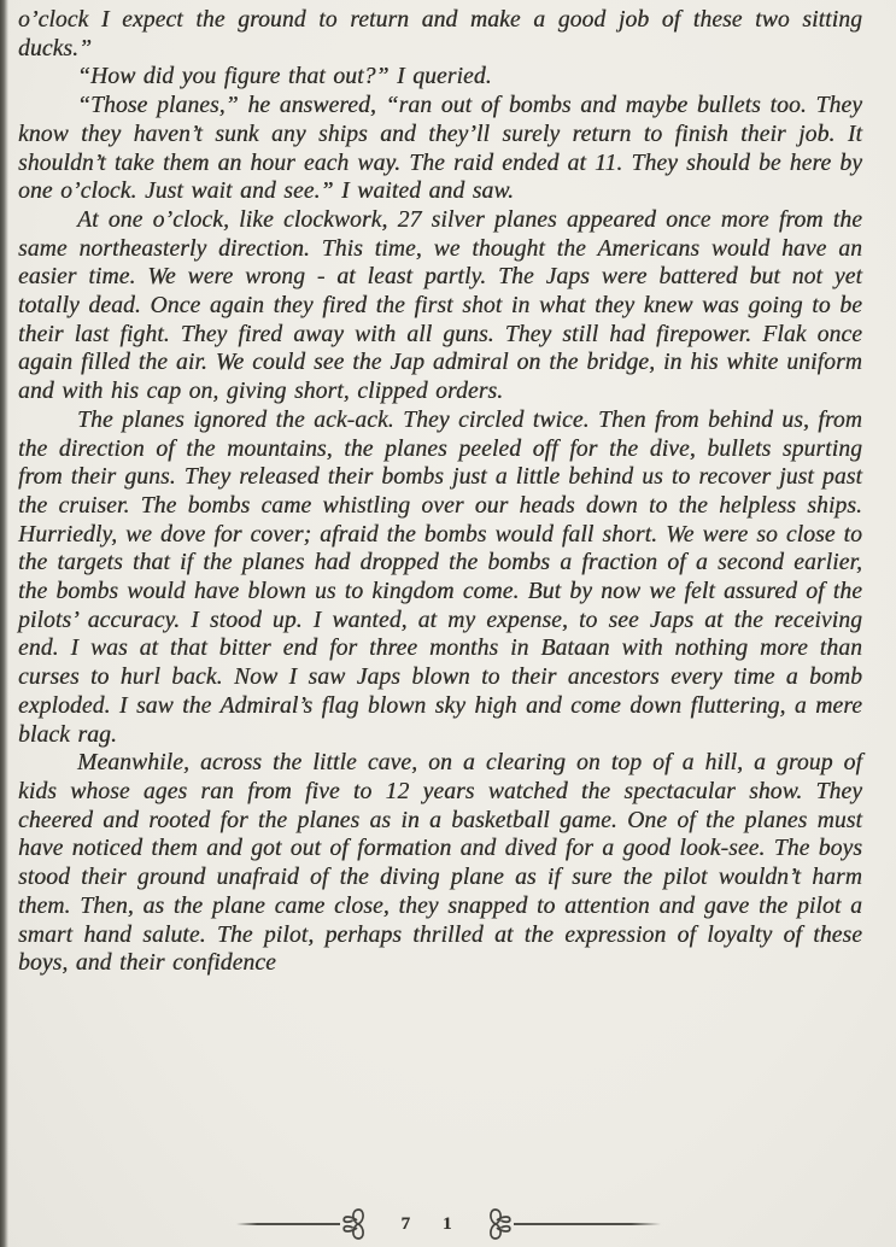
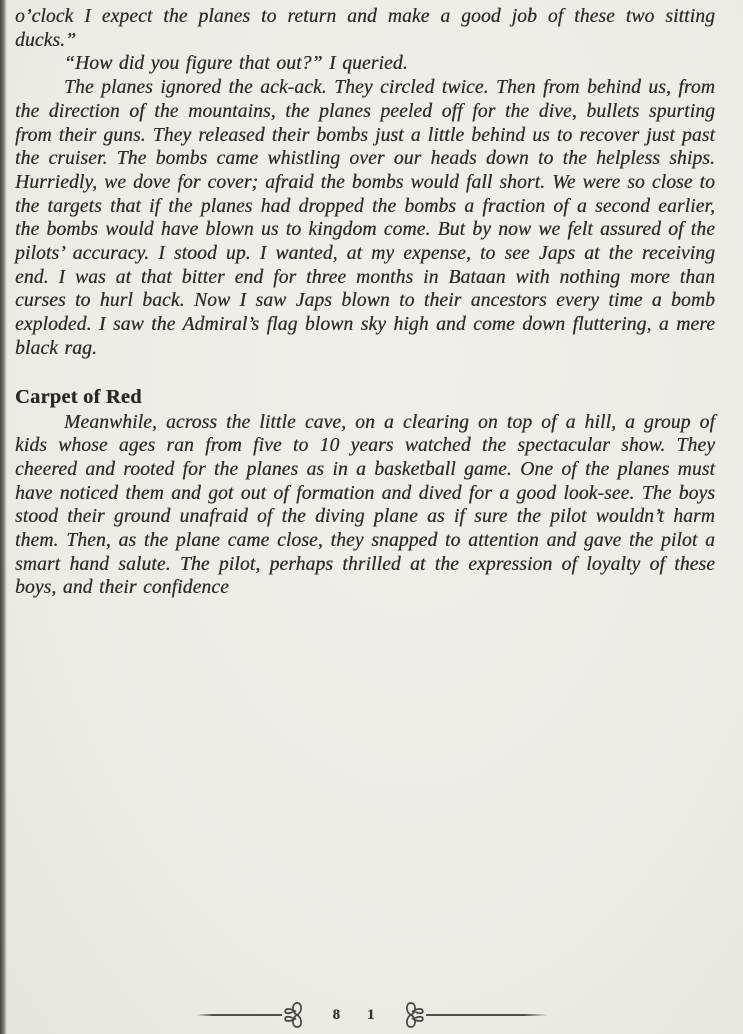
- o’clock I expect the ground to return and make a good job of these two sitting ducks.”
+ o’clock I expect the planes to return and make a good job of these two sitting ducks.”
  “How did you figure that out?” I queried.
- “Those planes,” he answered, “ran out of bombs and maybe bullets too. They know they haven’t sunk any ships and they’ll surely return to finish their job. It shouldn’t take them an hour each way. The raid ended at 11. They should be here by one o’clock. Just wait and see.” I waited and saw.
- At one o’clock, like clockwork, 27 silver planes appeared once more from the same northeasterly direction. This time, we thought the Americans would have an easier time. We were wrong - at least partly. The Japs were battered but not yet totally dead. Once again they fired the first shot in what they knew was going to be their last fight. They fired away with all guns. They still had firepower. Flak once again filled the air. We could see the Jap admiral on the bridge, in his white uniform and with his cap on, giving short, clipped orders.
  The planes ignored the ack-ack. They circled twice. Then from behind us, from the direction of the mountains, the planes peeled off for the dive, bullets spurting from their guns. They released their bombs just a little behind us to recover just past the cruiser. The bombs came whistling over our heads down to the helpless ships. Hurriedly, we dove for cover; afraid the bombs would fall short. We were so close to the targets that if the planes had dropped the bombs a fraction of a second earlier, the bombs would have blown us to kingdom come. But by now we felt assured of the pilots’ accuracy. I stood up. I wanted, at my expense, to see Japs at the receiving end. I was at that bitter end for three months in Bataan with nothing more than curses to hurl back. Now I saw Japs blown to their ancestors every time a bomb exploded. I saw the Admiral’s flag blown sky high and come down fluttering, a mere black rag.
+ Carpet of Red
- Meanwhile, across the little cave, on a clearing on top of a hill, a group of kids whose ages ran from five to 12 years watched the spectacular show. They cheered and rooted for the planes as in a basketball game. One of the planes must have noticed them and got out of formation and dived for a good look-see. The boys stood their ground unafraid of the diving plane as if sure the pilot wouldn’t harm them. Then, as the plane came close, they snapped to attention and gave the pilot a smart hand salute. The pilot, perhaps thrilled at the expression of loyalty of these boys, and their confidence
+ Meanwhile, across the little cave, on a clearing on top of a hill, a group of kids whose ages ran from five to 10 years watched the spectacular show. They cheered and rooted for the planes as in a basketball game. One of the planes must have noticed them and got out of formation and dived for a good look-see. The boys stood their ground unafraid of the diving plane as if sure the pilot wouldn’t harm them. Then, as the plane came close, they snapped to attention and gave the pilot a smart hand salute. The pilot, perhaps thrilled at the expression of loyalty of these boys, and their confidence
- 71
+ 81
